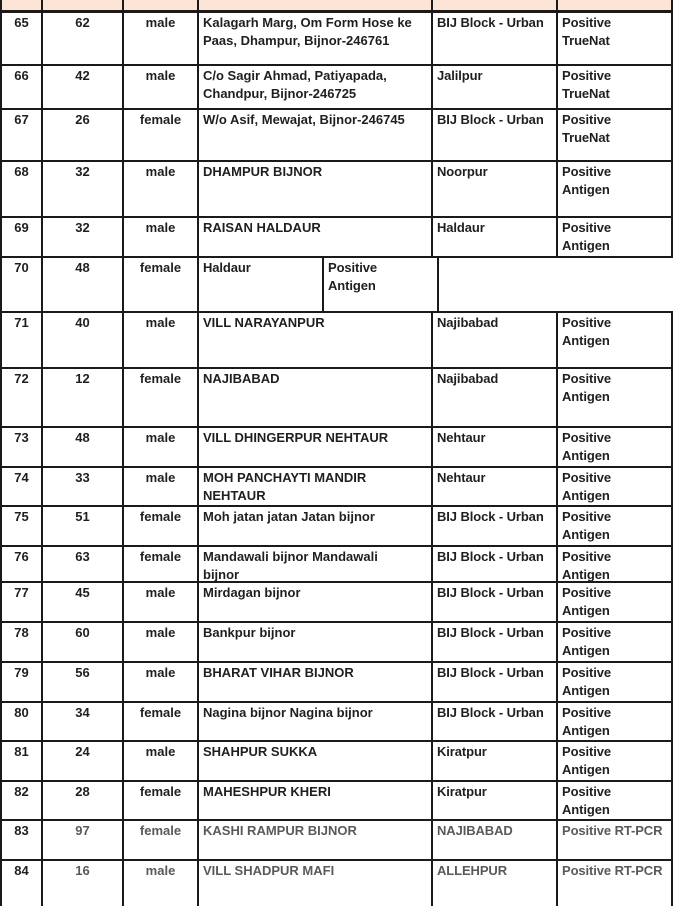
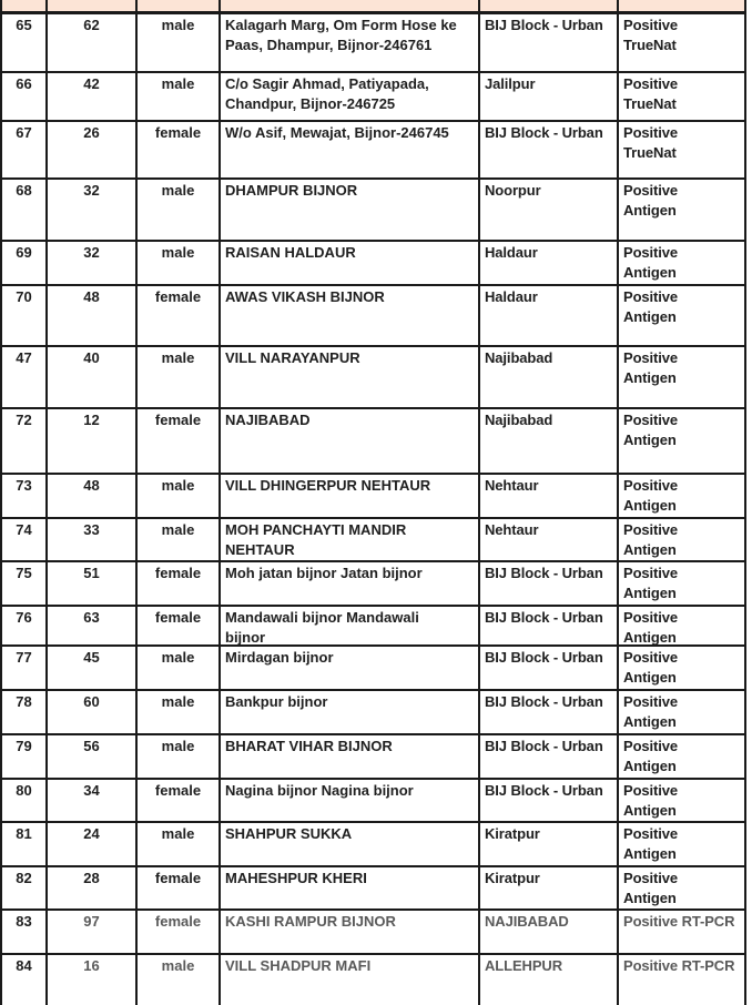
  65
  62
  male
  Kalagarh Marg, Om Form Hose ke
  Paas, Dhampur, Bijnor-246761
  BIJ Block - Urban
  Positive
  TrueNat
  66
  42
  male
  C/o Sagir Ahmad, Patiyapada,
  Chandpur, Bijnor-246725
  Jalilpur
  Positive
  TrueNat
  67
  26
  female
  W/o Asif, Mewajat, Bijnor-246745
  BIJ Block - Urban
  Positive
  TrueNat
  68
  32
  male
  DHAMPUR BIJNOR
  Noorpur
  Positive
  Antigen
  69
  32
  male
  RAISAN HALDAUR
  Haldaur
  Positive
  Antigen
  70
  48
  female
+ AWAS VIKASH BIJNOR
  Haldaur
  Positive
  Antigen
- 71
+ 47
  40
  male
  VILL NARAYANPUR
  Najibabad
  Positive
  Antigen
  72
  12
  female
  NAJIBABAD
  Najibabad
  Positive
  Antigen
  73
  48
  male
  VILL DHINGERPUR NEHTAUR
  Nehtaur
  Positive
  Antigen
  74
  33
  male
  MOH PANCHAYTI MANDIR
  NEHTAUR
  Nehtaur
  Positive
  Antigen
  75
  51
  female
- Moh jatan jatan Jatan bijnor
+ Moh jatan bijnor Jatan bijnor
  BIJ Block - Urban
  Positive
  Antigen
  76
  63
  female
  Mandawali bijnor Mandawali
  bijnor
  BIJ Block - Urban
  Positive
  Antigen
  77
  45
  male
  Mirdagan bijnor
  BIJ Block - Urban
  Positive
  Antigen
  78
  60
  male
  Bankpur bijnor
  BIJ Block - Urban
  Positive
  Antigen
  79
  56
  male
  BHARAT VIHAR BIJNOR
  BIJ Block - Urban
  Positive
  Antigen
  80
  34
  female
  Nagina bijnor Nagina bijnor
  BIJ Block - Urban
  Positive
  Antigen
  81
  24
  male
  SHAHPUR SUKKA
  Kiratpur
  Positive
  Antigen
  82
  28
  female
  MAHESHPUR KHERI
  Kiratpur
  Positive
  Antigen
  83
  97
  female
  KASHI RAMPUR BIJNOR
  NAJIBABAD
  Positive RT-PCR
  84
  16
  male
  VILL SHADPUR MAFI
  ALLEHPUR
  Positive RT-PCR
